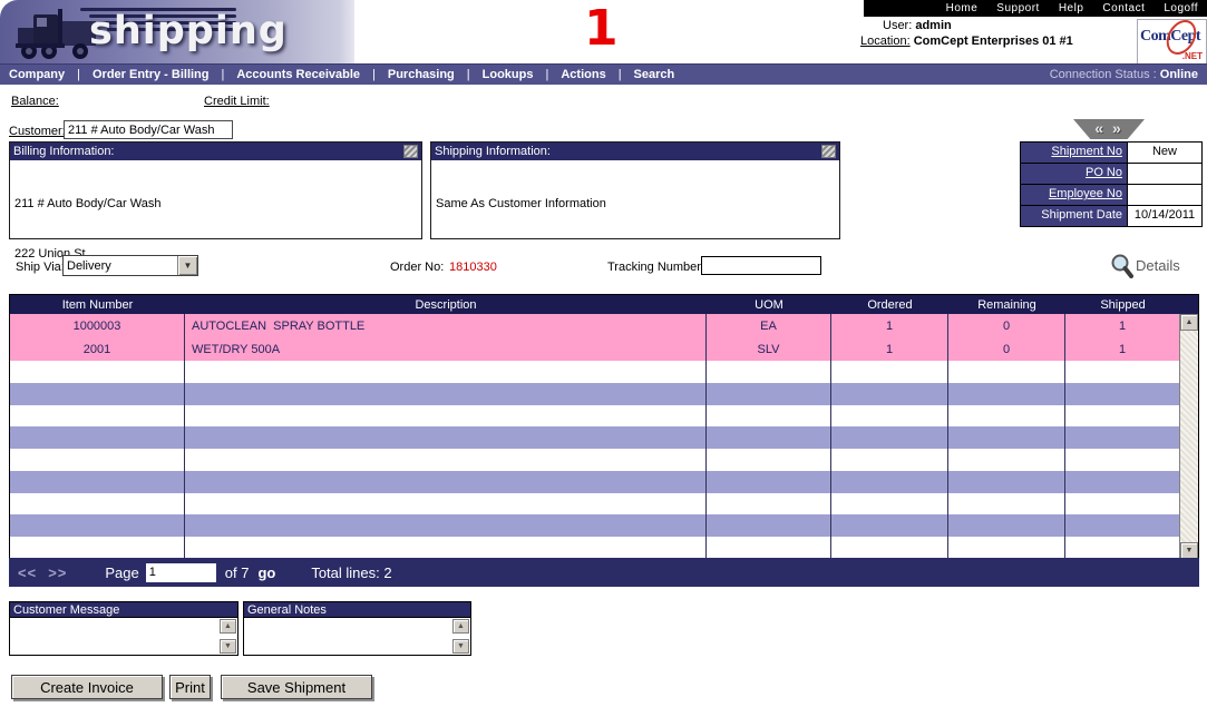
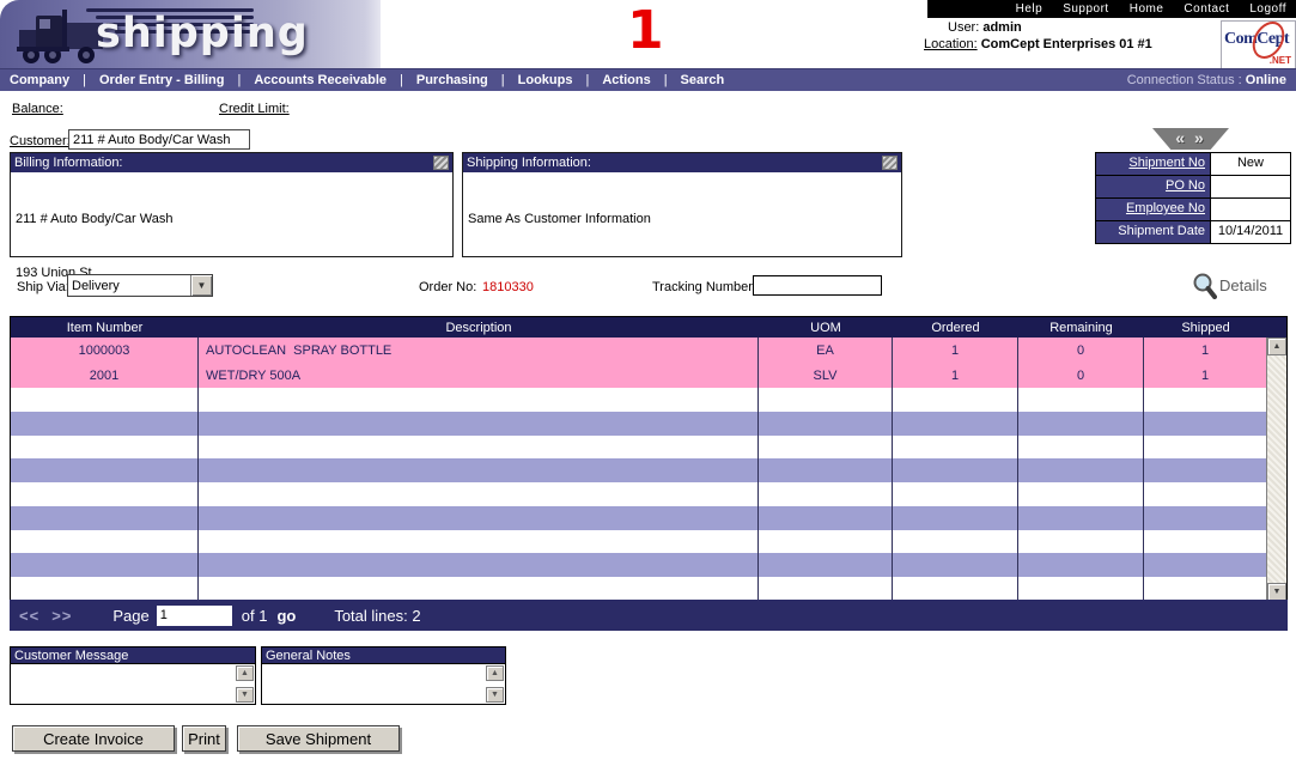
  shipping
  1
- Home
+ Help
  Support
- Help
+ Home
  Contact
  Logoff
  User: admin
  Location: ComCept Enterprises 01 #1
  ComCept
  .NET
  Company
  |
  Order Entry - Billing
  |
  Accounts Receivable
  |
  Purchasing
  |
  Lookups
  |
  Actions
  |
  Search
  Connection Status : Online
  Balance:
  Credit Limit:
  Customer
  211 # Auto Body/Car Wash
  « »
  Billing Information:
  211 # Auto Body/Car Wash
- 222 Union St.
+ 193 Union St.
  Shipping Information:
  Same As Customer Information
  Shipment No
  New
  PO No
  Employee No
  Shipment Date
  10/14/2011
  Ship Via
  Delivery
  ▼
  Order No:
  1810330
  Tracking Number
  Details
  Item Number
  Description
  UOM
  Ordered
  Remaining
  Shipped
  1000003
  AUTOCLEAN SPRAY BOTTLE
  EA
  1
  0
  1
  2001
  WET/DRY 500A
  SLV
  1
  0
  1
  <<
  >>
  Page
  1
- of 7
+ of 1
  go
  Total lines: 2
  Customer Message
  General Notes
  Create Invoice
  Print
  Save Shipment
